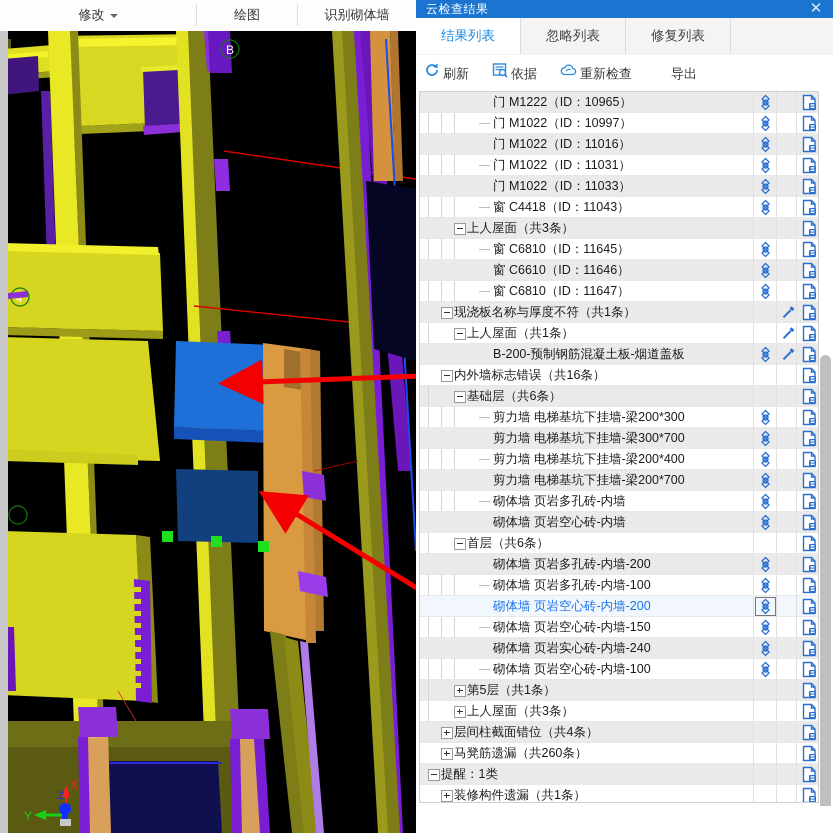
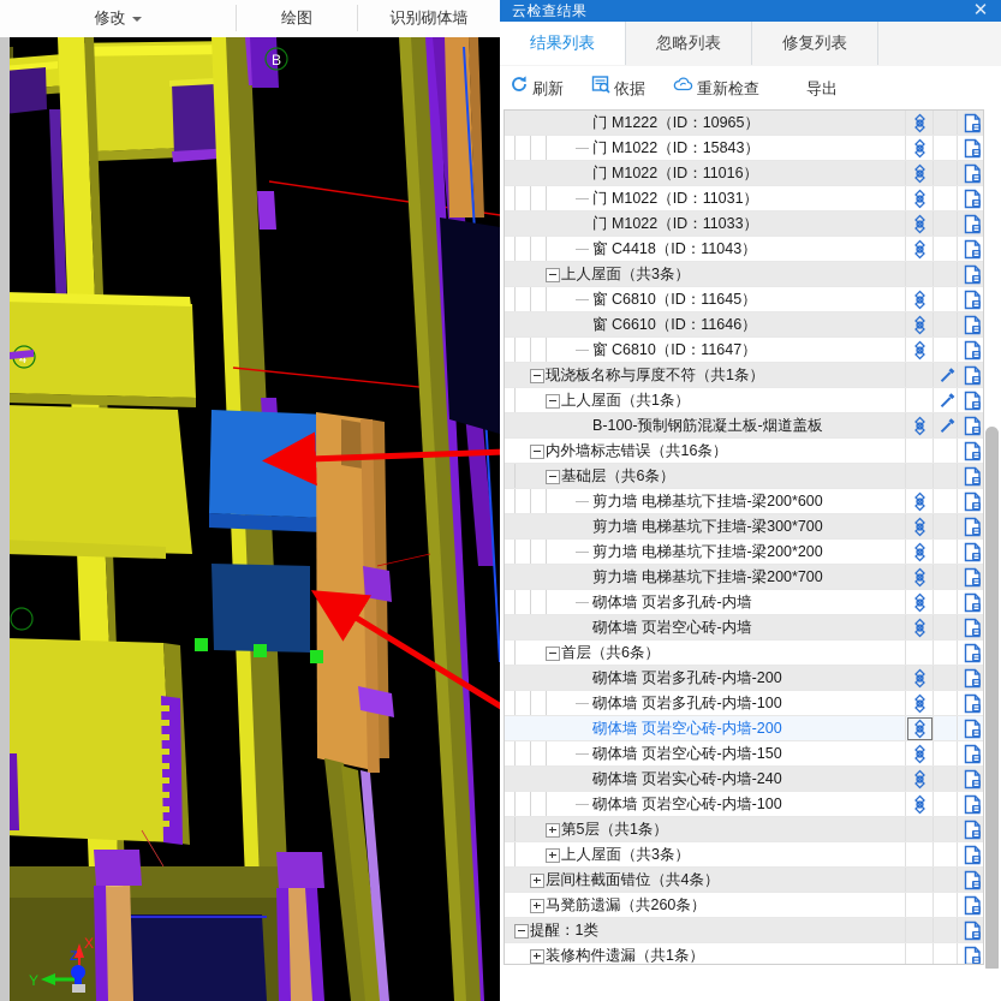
  修改
  绘图
  识别砌体墙
  B
  4
  X
  Y
  Z
  云检查结果
  ✕
  结果列表
  忽略列表
  修复列表
  刷新
  依据
  重新检查
  导出
  门 M1222（ID：10965）
- 门 M1022（ID：10997）
+ 门 M1022（ID：15843）
  门 M1022（ID：11016）
  门 M1022（ID：11031）
  门 M1022（ID：11033）
  窗 C4418（ID：11043）
  上人屋面（共3条）
  窗 C6810（ID：11645）
  窗 C6610（ID：11646）
  窗 C6810（ID：11647）
  现浇板名称与厚度不符（共1条）
  上人屋面（共1条）
- B-200-预制钢筋混凝土板-烟道盖板
+ B-100-预制钢筋混凝土板-烟道盖板
  内外墙标志错误（共16条）
  基础层（共6条）
- 剪力墙 电梯基坑下挂墙-梁200*300
+ 剪力墙 电梯基坑下挂墙-梁200*600
  剪力墙 电梯基坑下挂墙-梁300*700
- 剪力墙 电梯基坑下挂墙-梁200*400
+ 剪力墙 电梯基坑下挂墙-梁200*200
  剪力墙 电梯基坑下挂墙-梁200*700
  砌体墙 页岩多孔砖-内墙
  砌体墙 页岩空心砖-内墙
  首层（共6条）
  砌体墙 页岩多孔砖-内墙-200
  砌体墙 页岩多孔砖-内墙-100
  砌体墙 页岩空心砖-内墙-200
  砌体墙 页岩空心砖-内墙-150
  砌体墙 页岩实心砖-内墙-240
  砌体墙 页岩空心砖-内墙-100
  第5层（共1条）
  上人屋面（共3条）
  层间柱截面错位（共4条）
  马凳筋遗漏（共260条）
  提醒：1类
  装修构件遗漏（共1条）
